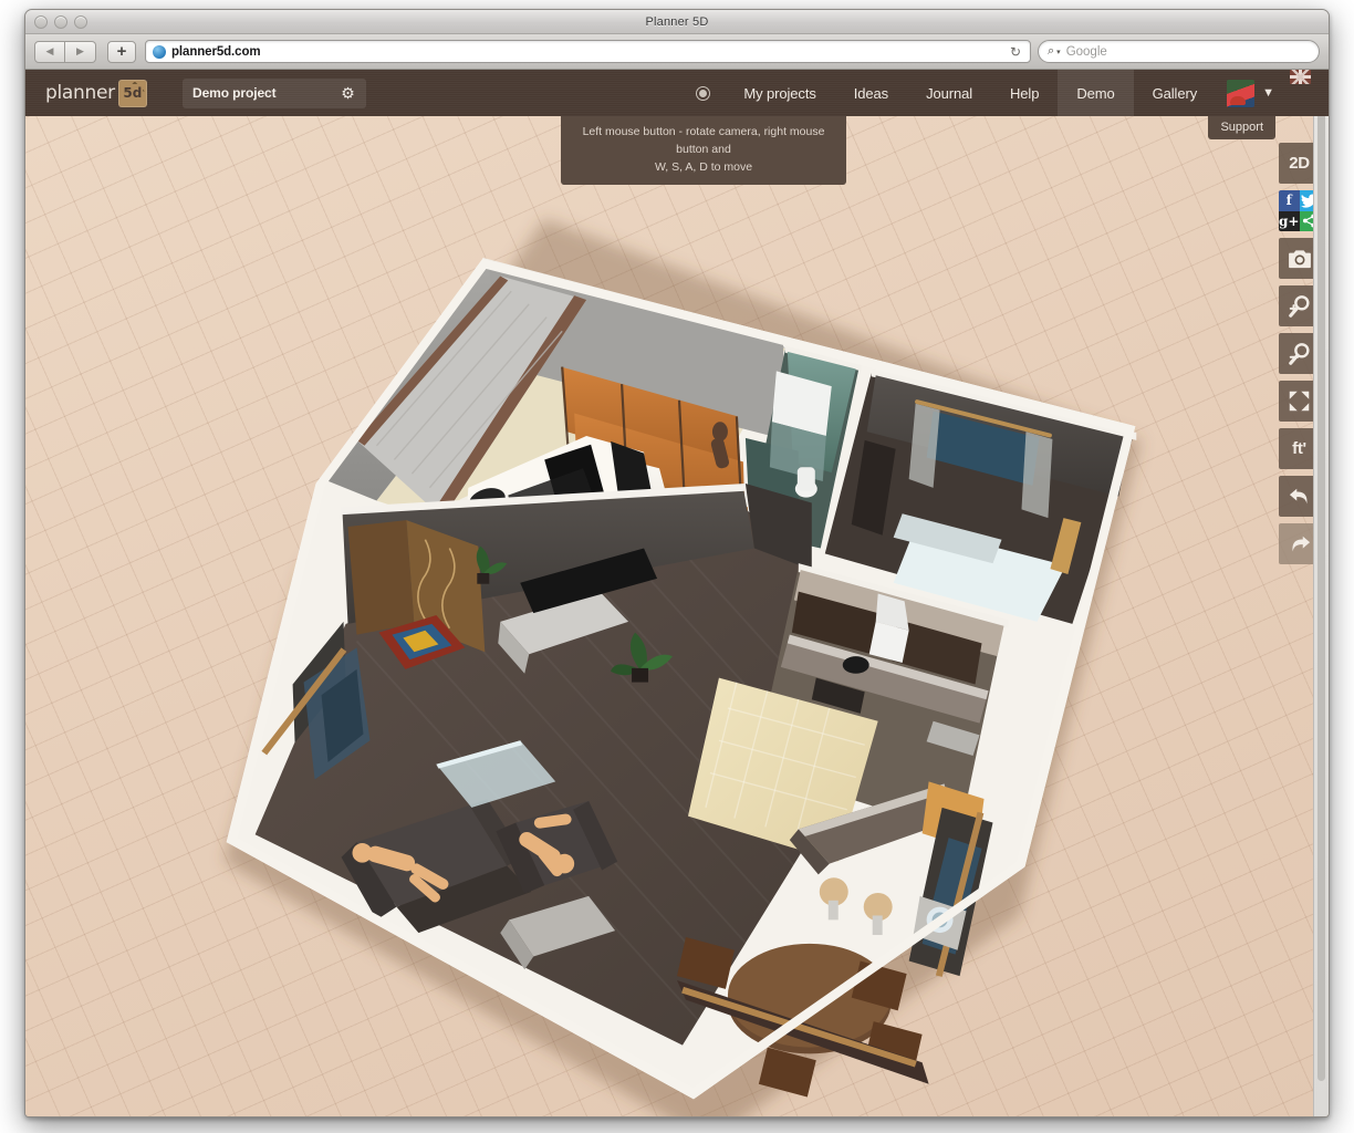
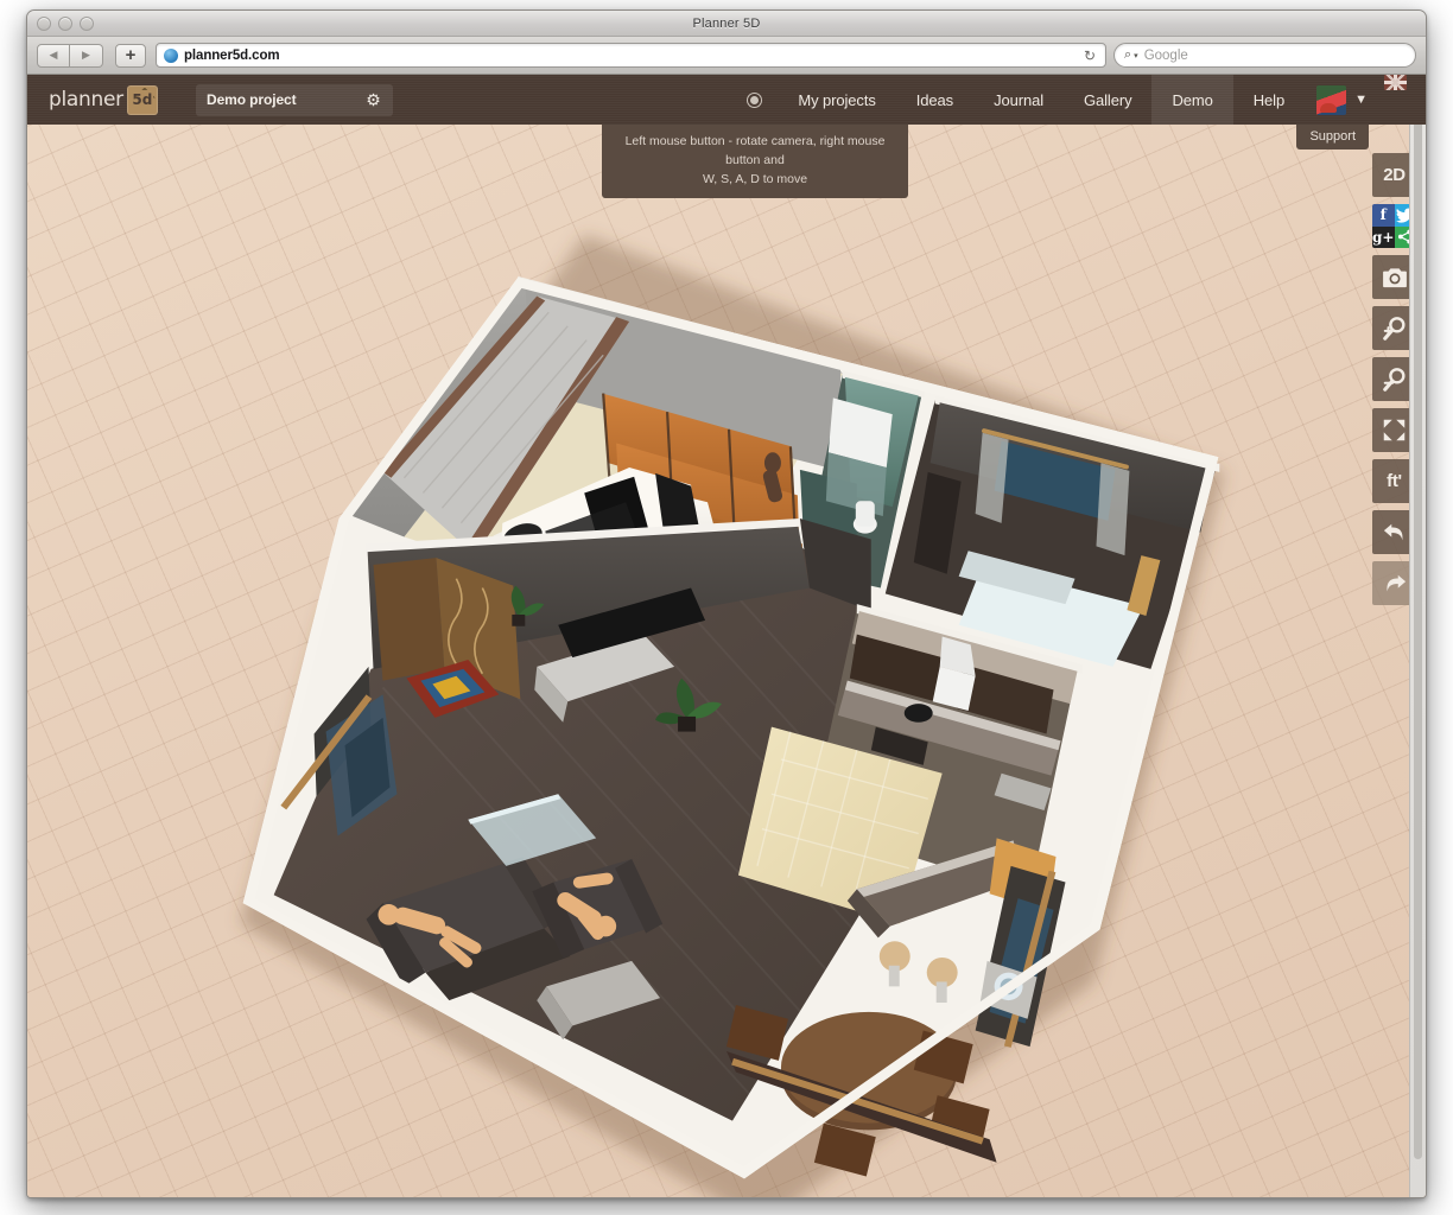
  Planner 5D
  ◀
  ▶
  +
  planner5d.com
  ↻
  ⌕
  Google
  planner
  5d
  Demo project
  ⚙
  My projects
  Ideas
  Journal
- Help
+ Gallery
  Demo
- Gallery
+ Help
  ▼
  Left mouse button - rotate camera, right mouse button and
  W, S, A, D to move
  Support
  2D
  f
  g+
  ft'
